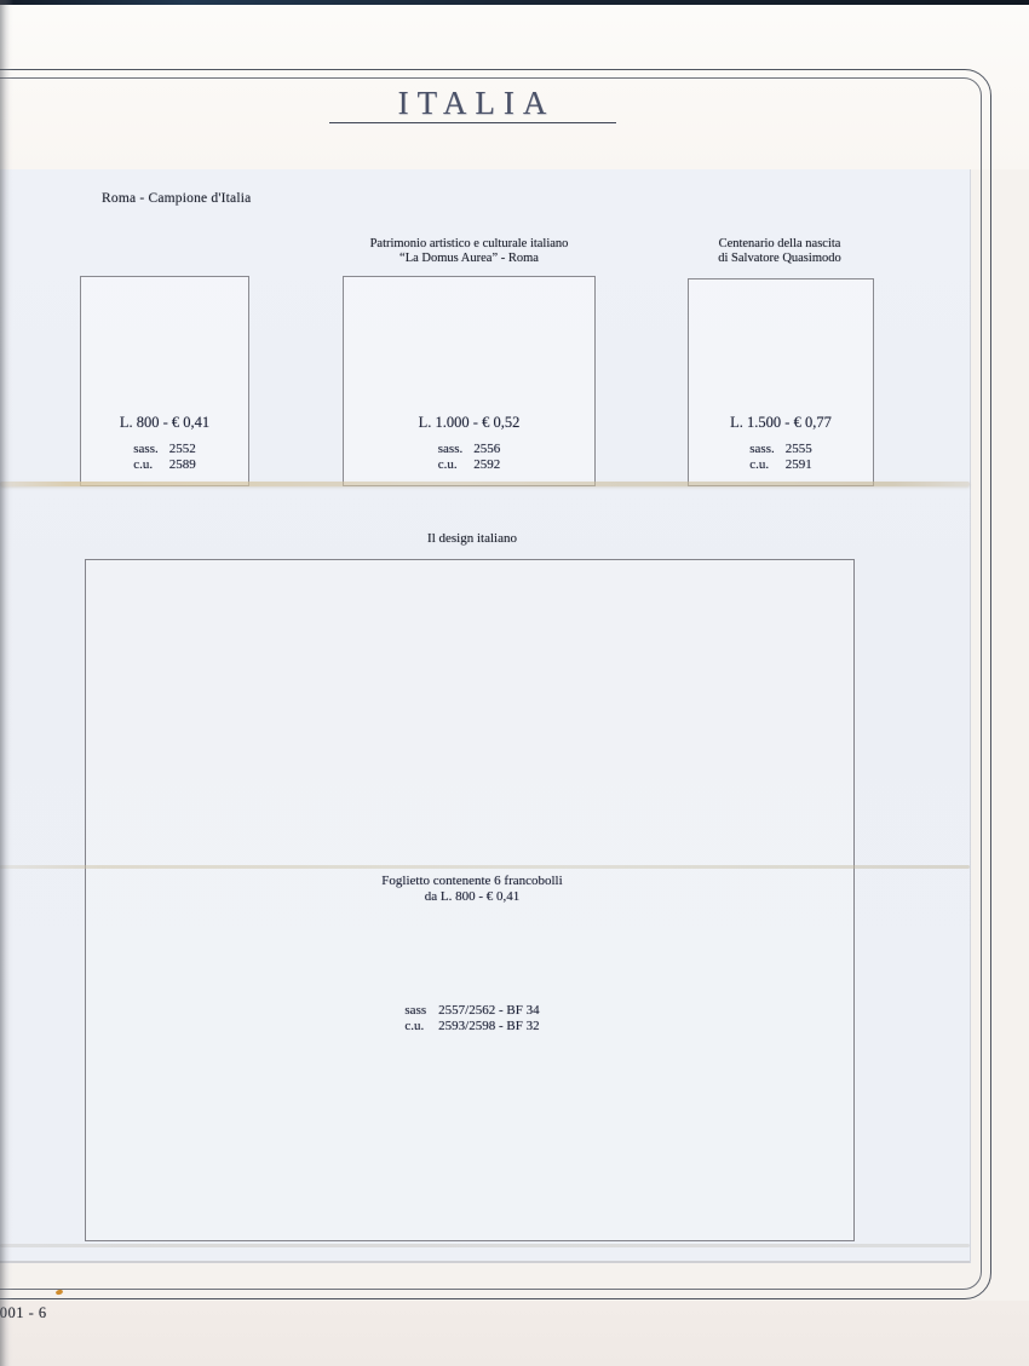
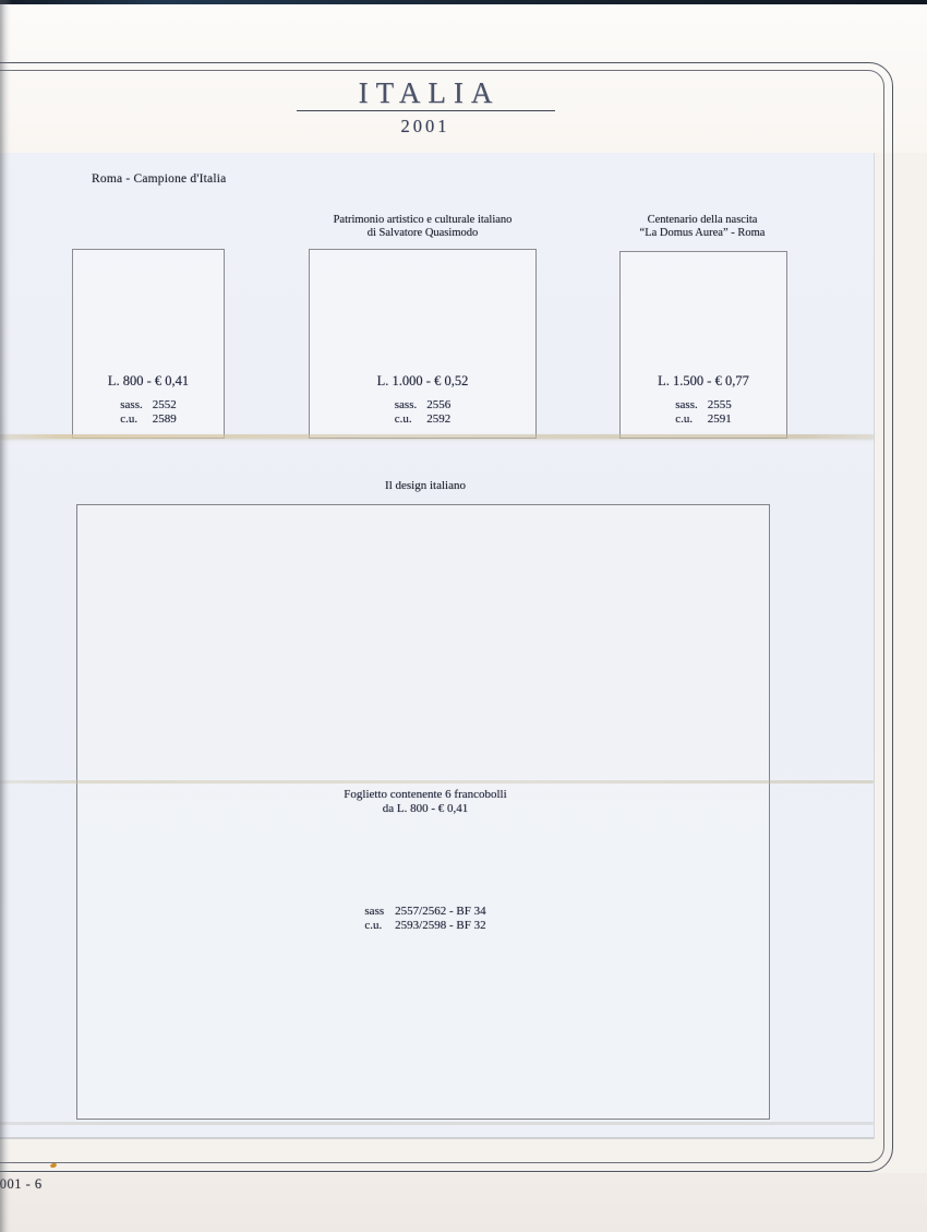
  ITALIA
+ 2001
  Roma - Campione d'Italia
  L. 800 - € 0,41
  sass.
  2552
  c.u.
  2589
  Patrimonio artistico e culturale italiano
- “La Domus Aurea” - Roma
+ di Salvatore Quasimodo
  L. 1.000 - € 0,52
  sass.
  2556
  c.u.
  2592
  Centenario della nascita
- di Salvatore Quasimodo
+ “La Domus Aurea” - Roma
  L. 1.500 - € 0,77
  sass.
  2555
  c.u.
  2591
  Il design italiano
  Foglietto contenente 6 francobolli
  da L. 800 - € 0,41
  sass
  2557/2562 - BF 34
  c.u.
  2593/2598 - BF 32
